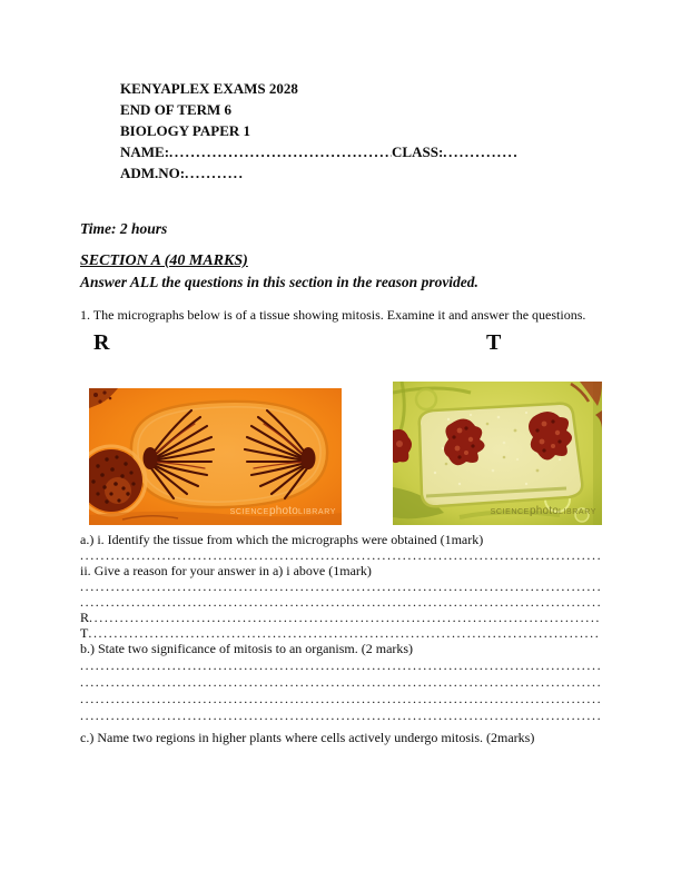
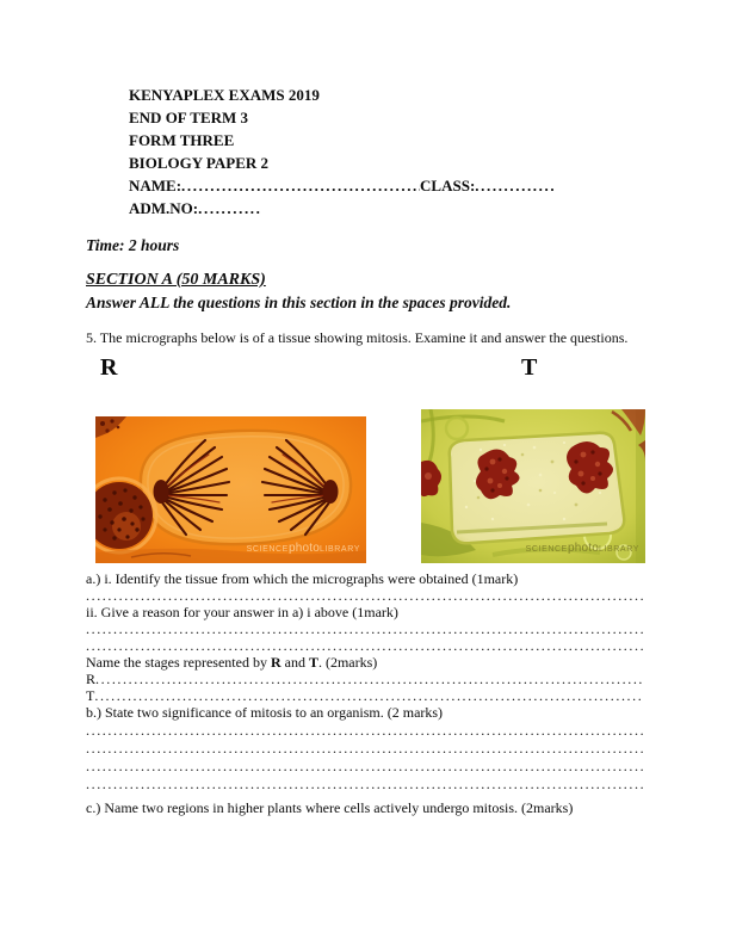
- KENYAPLEX EXAMS 2028
+ KENYAPLEX EXAMS 2019
- END OF TERM 6
+ END OF TERM 3
+ FORM THREE
- BIOLOGY PAPER 1
+ BIOLOGY PAPER 2
  NAME:
  CLASS:
  ADM.NO:
  Time: 2 hours
- SECTION A (40 MARKS)
+ SECTION A (50 MARKS)
- Answer ALL the questions in this section in the reason provided.
+ Answer ALL the questions in this section in the spaces provided.
- 1. The micrographs below is of a tissue showing mitosis. Examine it and answer the questions.
+ 5. The micrographs below is of a tissue showing mitosis. Examine it and answer the questions.
  R
  T
  a.) i. Identify the tissue from which the micrographs were obtained (1mark)
  ii. Give a reason for your answer in a) i above (1mark)
+ Name the stages represented by R and T. (2marks)
  R
  T
  b.) State two significance of mitosis to an organism. (2 marks)
  c.) Name two regions in higher plants where cells actively undergo mitosis. (2marks)
